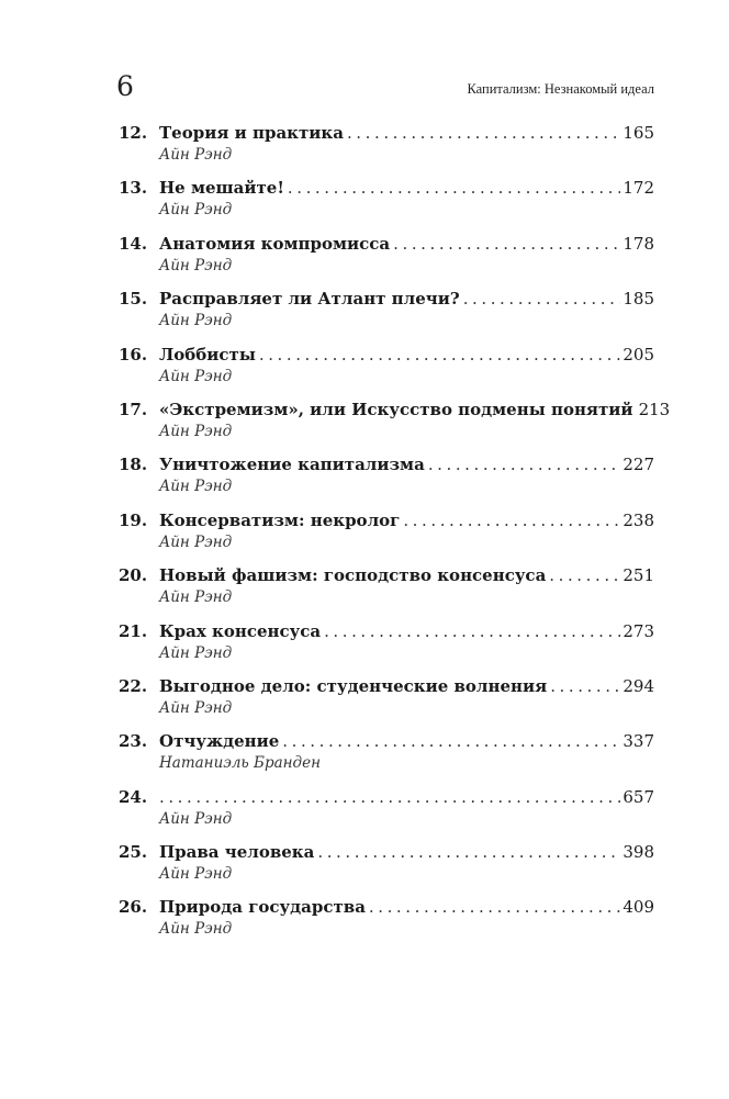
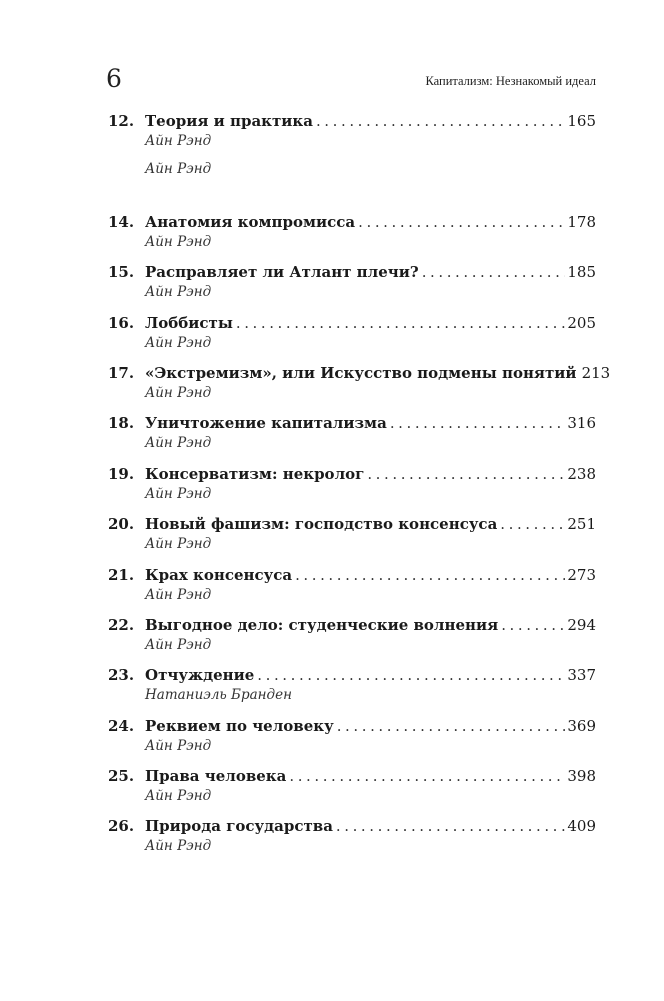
  6
  Капитализм: Незнакомый идеал
  12.
  Теория и практика
  165
  Айн Рэнд
- 13.
- Не мешайте!
- 172
  Айн Рэнд
  14.
  Анатомия компромисса
  178
  Айн Рэнд
  15.
  Расправляет ли Атлант плечи?
  185
  Айн Рэнд
  16.
  Лоббисты
  205
  Айн Рэнд
  17.
  «Экстремизм», или Искусство подмены понятий
  213
  Айн Рэнд
  18.
  Уничтожение капитализма
- 227
+ 316
  Айн Рэнд
  19.
  Консерватизм: некролог
  238
  Айн Рэнд
  20.
  Новый фашизм: господство консенсуса
  251
  Айн Рэнд
  21.
  Крах консенсуса
  273
  Айн Рэнд
  22.
  Выгодное дело: студенческие волнения
  294
  Айн Рэнд
  23.
  Отчуждение
  337
  Натаниэль Бранден
  24.
+ Реквием по человеку
- 657
+ 369
  Айн Рэнд
  25.
  Права человека
  398
  Айн Рэнд
  26.
  Природа государства
  409
  Айн Рэнд
